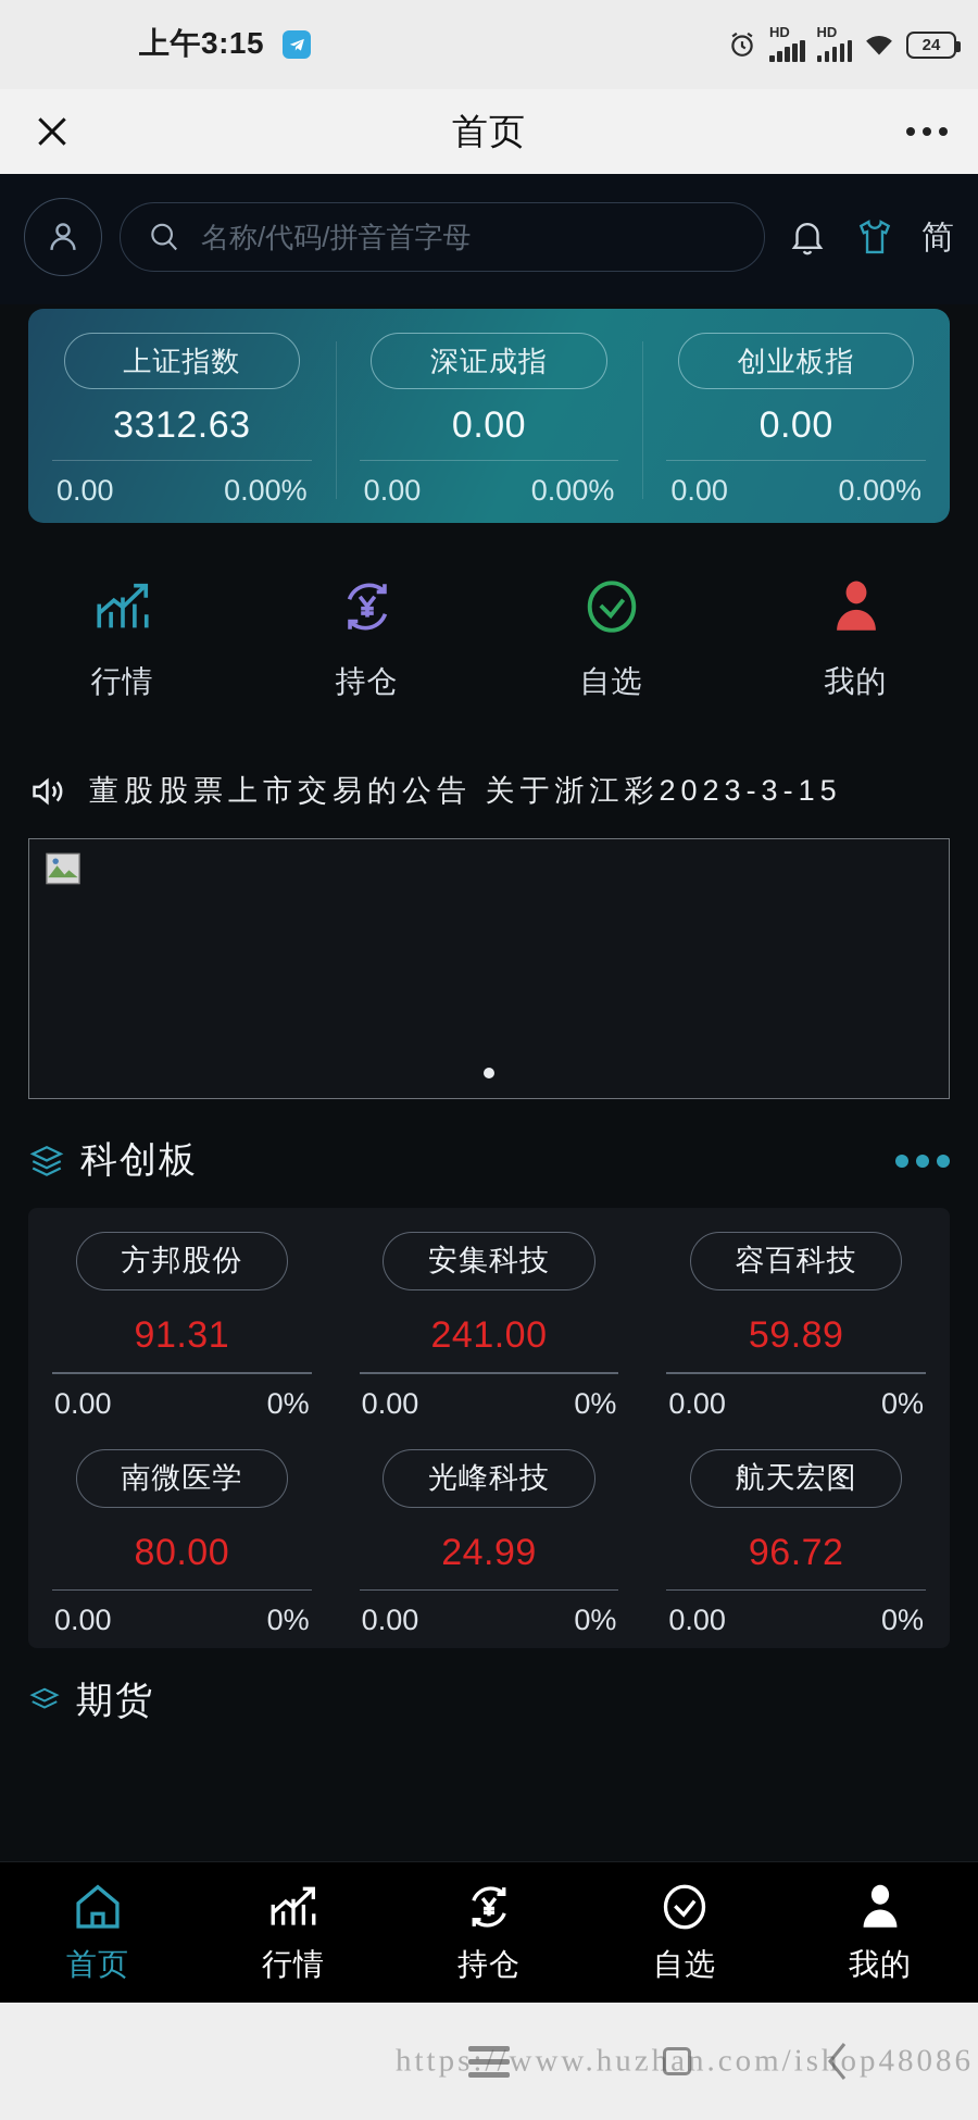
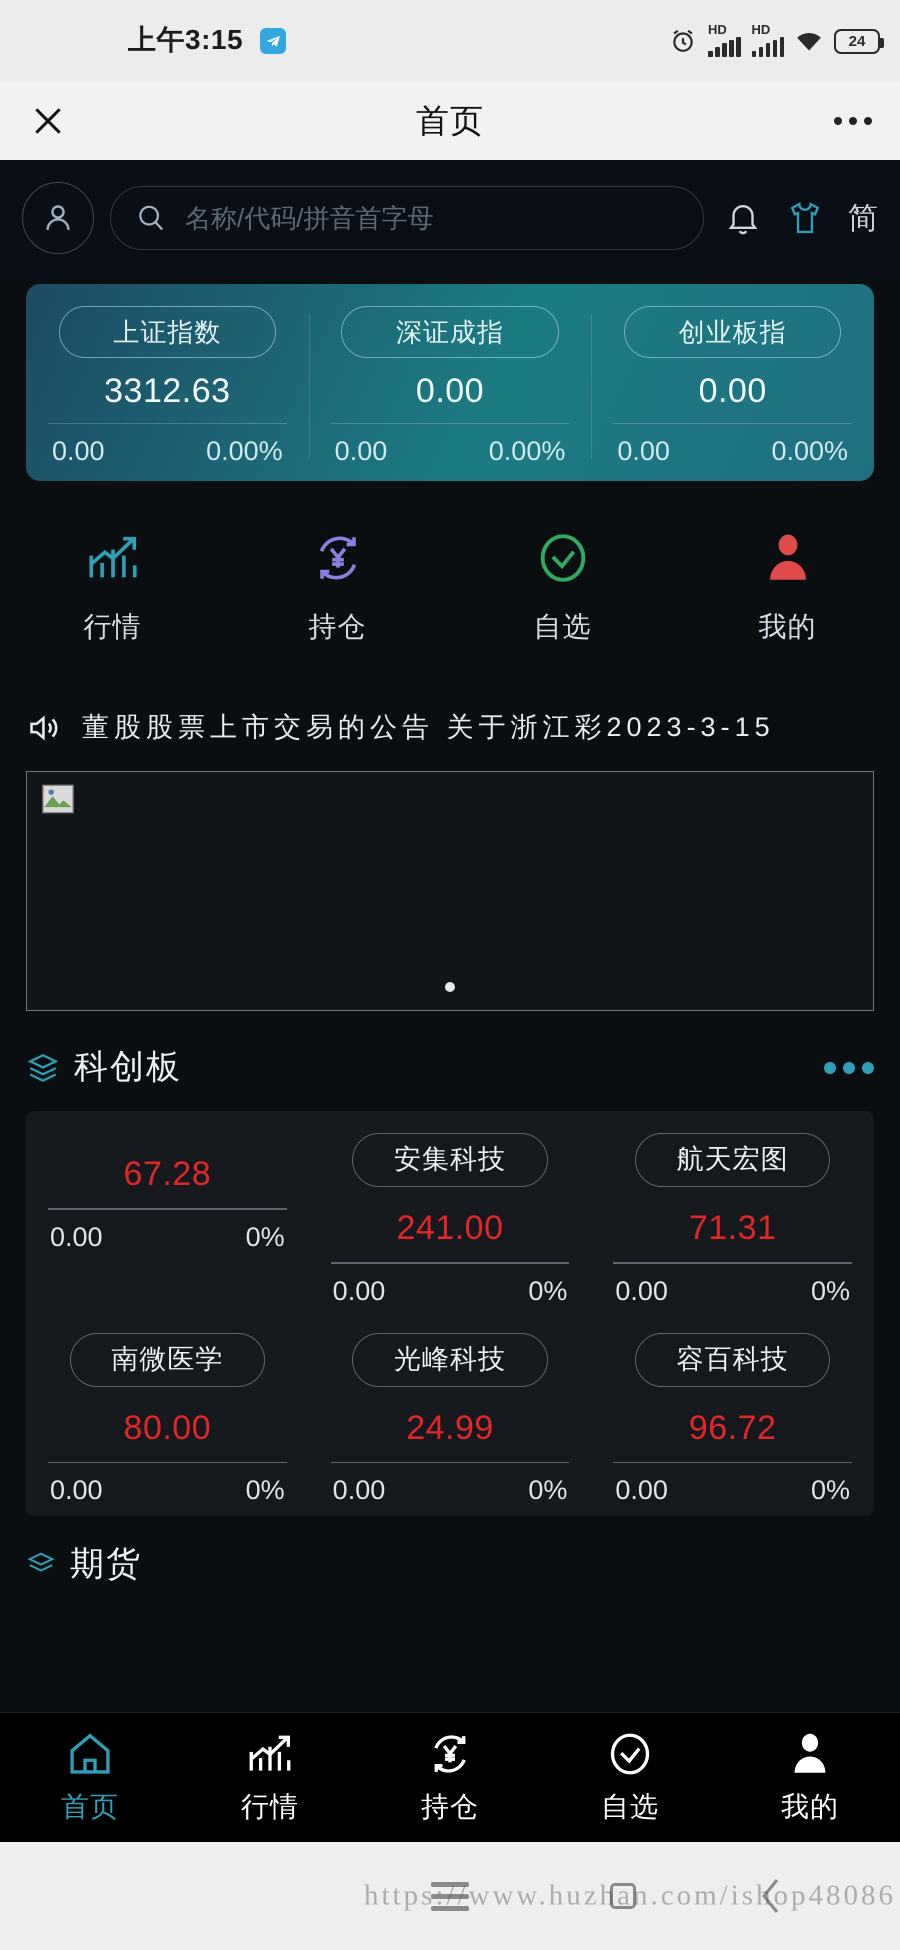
  上午3:15
  HD
  HD
  24
  首页
  名称/代码/拼音首字母
  简
  上证指数
  3312.63
  0.00
  0.00%
  深证成指
  0.00
  0.00
  0.00%
  创业板指
  0.00
  0.00
  0.00%
  行情
  持仓
  自选
  我的
  董股股票上市交易的公告 关于浙江彩2023-3-15
  科创板
- 方邦股份
- 91.31
+ 67.28
  0.00
  0%
  安集科技
  241.00
  0.00
  0%
- 容百科技
+ 航天宏图
- 59.89
+ 71.31
  0.00
  0%
  南微医学
  80.00
  0.00
  0%
  光峰科技
  24.99
  0.00
  0%
- 航天宏图
+ 容百科技
  96.72
  0.00
  0%
  期货
  首页
  行情
  持仓
  自选
  我的
  https://www.huzhan.com/ishop48086
